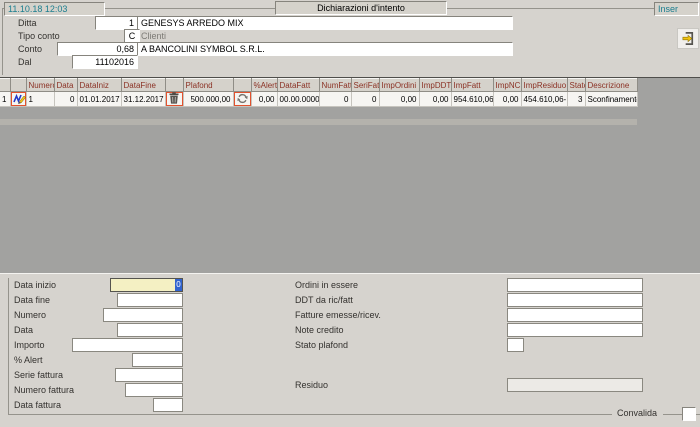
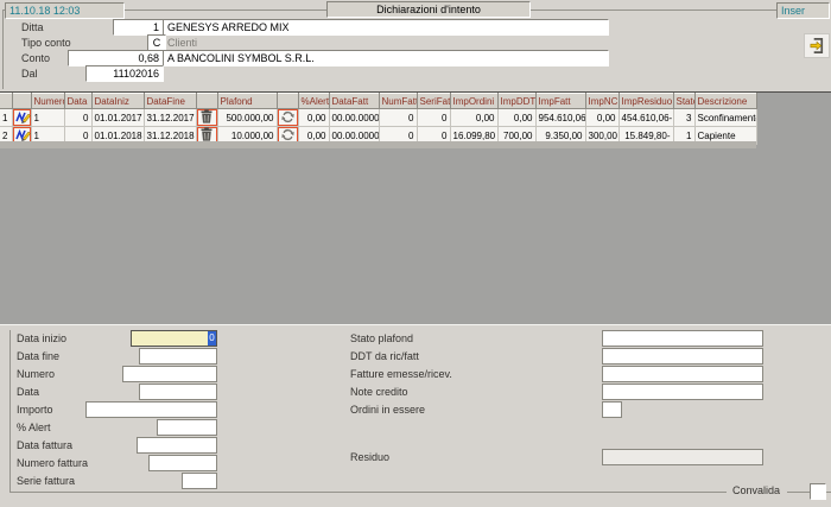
  11.10.18 12:03
  Dichiarazioni d'intento
  Inser
  Ditta
  1
  GENESYS ARREDO MIX
  Tipo conto
  C
  Clienti
  Conto
  0,68
  A BANCOLINI SYMBOL S.R.L.
  Dal
  11102016
  		Numer	Data	DataIniz	DataFine		Plafond		%Alert	DataFatt	NumFat	SeriFat	ImpOrdini	ImpDDT	ImpFatt	ImpNC	ImpResiduo	Stat	Descrizione
  1		1	0	01.01.2017	31.12.2017		500.000,00		0,00	00.00.0000	0	0	0,00	0,00	954.610,06	0,00	454.610,06-	3	Sconfinament
+ 2		1	0	01.01.2018	31.12.2018		10.000,00		0,00	00.00.0000	0	0	16.099,80	700,00	9.350,00	300,00	15.849,80-	1	Capiente
  Data inizio
  0
  Data fine
  Numero
  Data
  Importo
  % Alert
- Serie fattura
+ Data fattura
  Numero fattura
- Data fattura
+ Serie fattura
- Ordini in essere
+ Stato plafond
  DDT da ric/fatt
  Fatture emesse/ricev.
  Note credito
- Stato plafond
+ Ordini in essere
  Residuo
  Convalida
